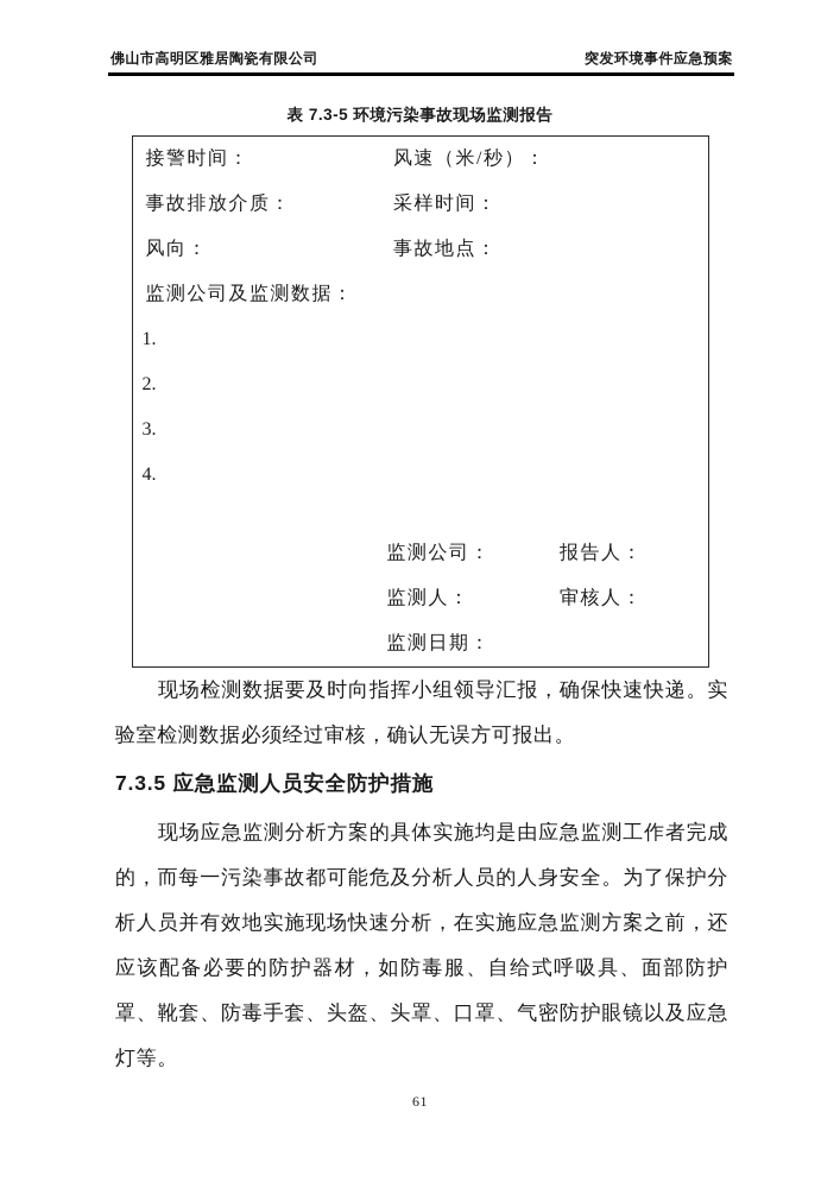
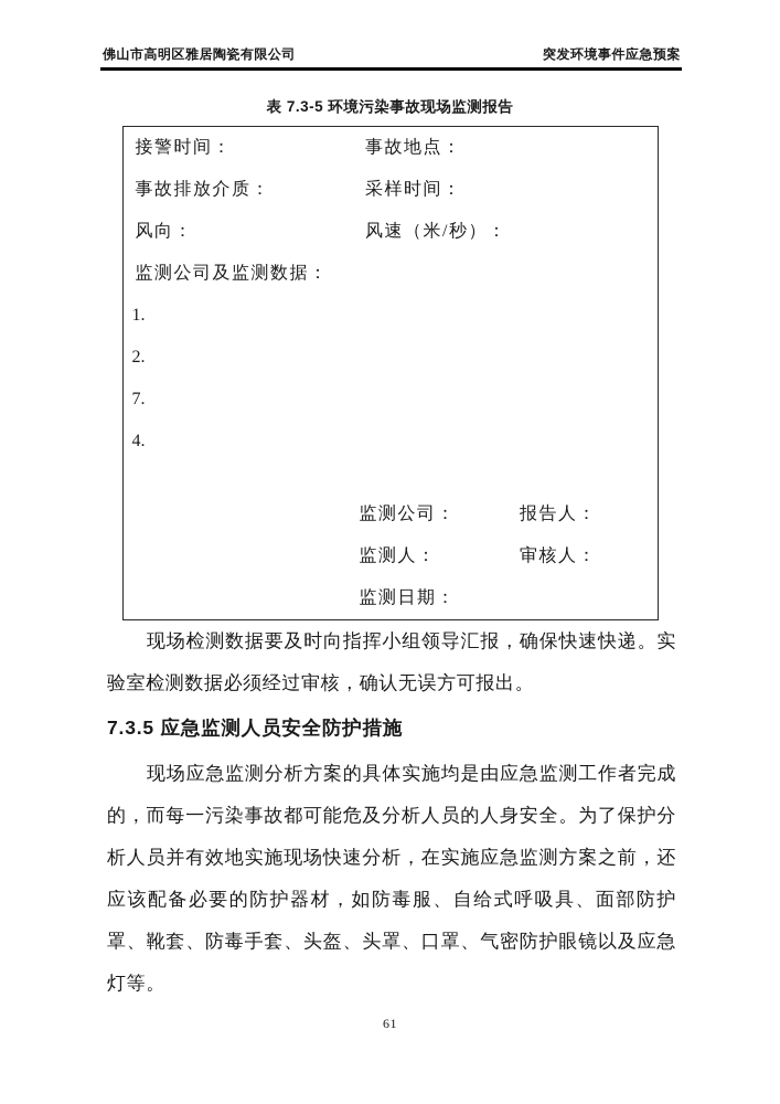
  佛山市高明区雅居陶瓷有限公司
  突发环境事件应急预案
  表 7.3-5 环境污染事故现场监测报告
- 接警时间： 风速（米/秒）：
+ 接警时间： 事故地点：
  事故排放介质： 采样时间：
- 风向： 事故地点：
+ 风向： 风速（米/秒）：
  监测公司及监测数据：
  1.
  2.
- 3.
+ 7.
  4.
  监测公司： 报告人：
  监测人： 审核人：
  监测日期：
  现场检测数据要及时向指挥小组领导汇报，确保快速快递。实验室检测数据必须经过审核，确认无误方可报出。
  7.3.5 应急监测人员安全防护措施
  现场应急监测分析方案的具体实施均是由应急监测工作者完成的，而每一污染事故都可能危及分析人员的人身安全。为了保护分析人员并有效地实施现场快速分析，在实施应急监测方案之前，还应该配备必要的防护器材，如防毒服、自给式呼吸具、面部防护罩、靴套、防毒手套、头盔、头罩、口罩、气密防护眼镜以及应急灯等。
  61
